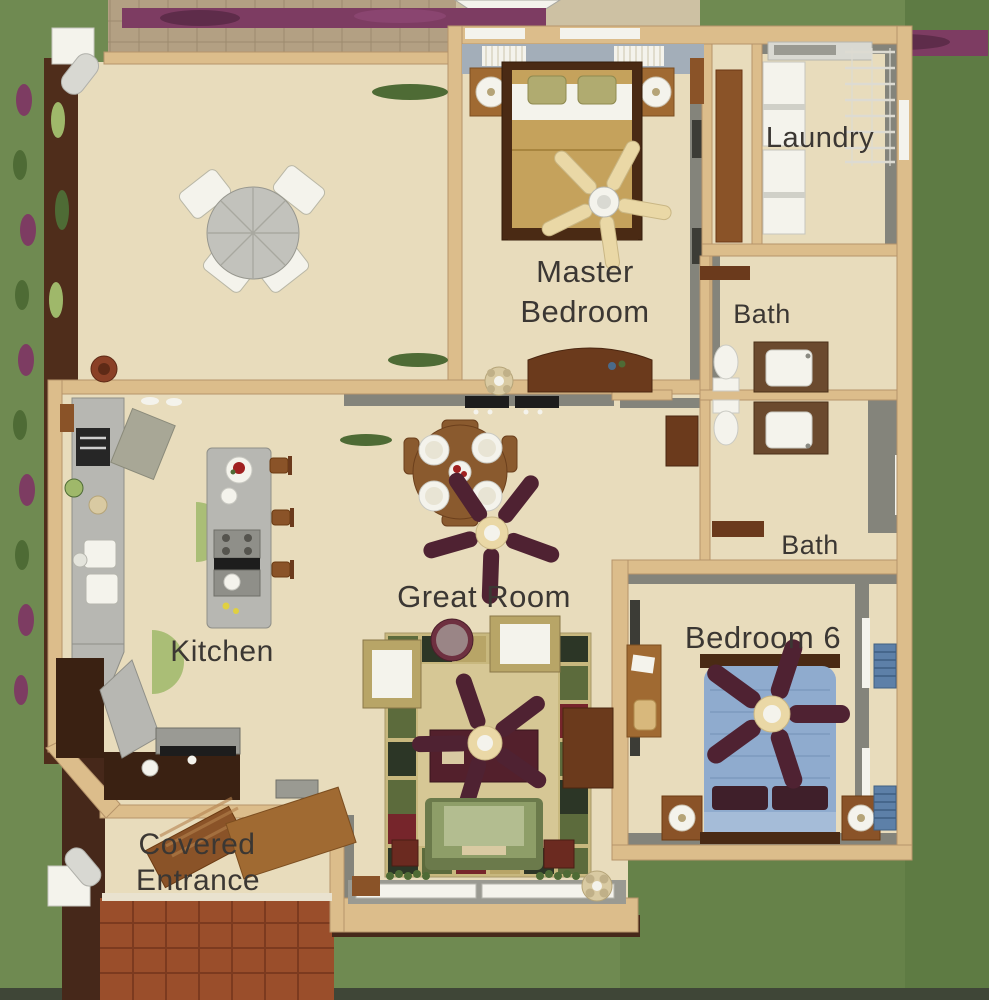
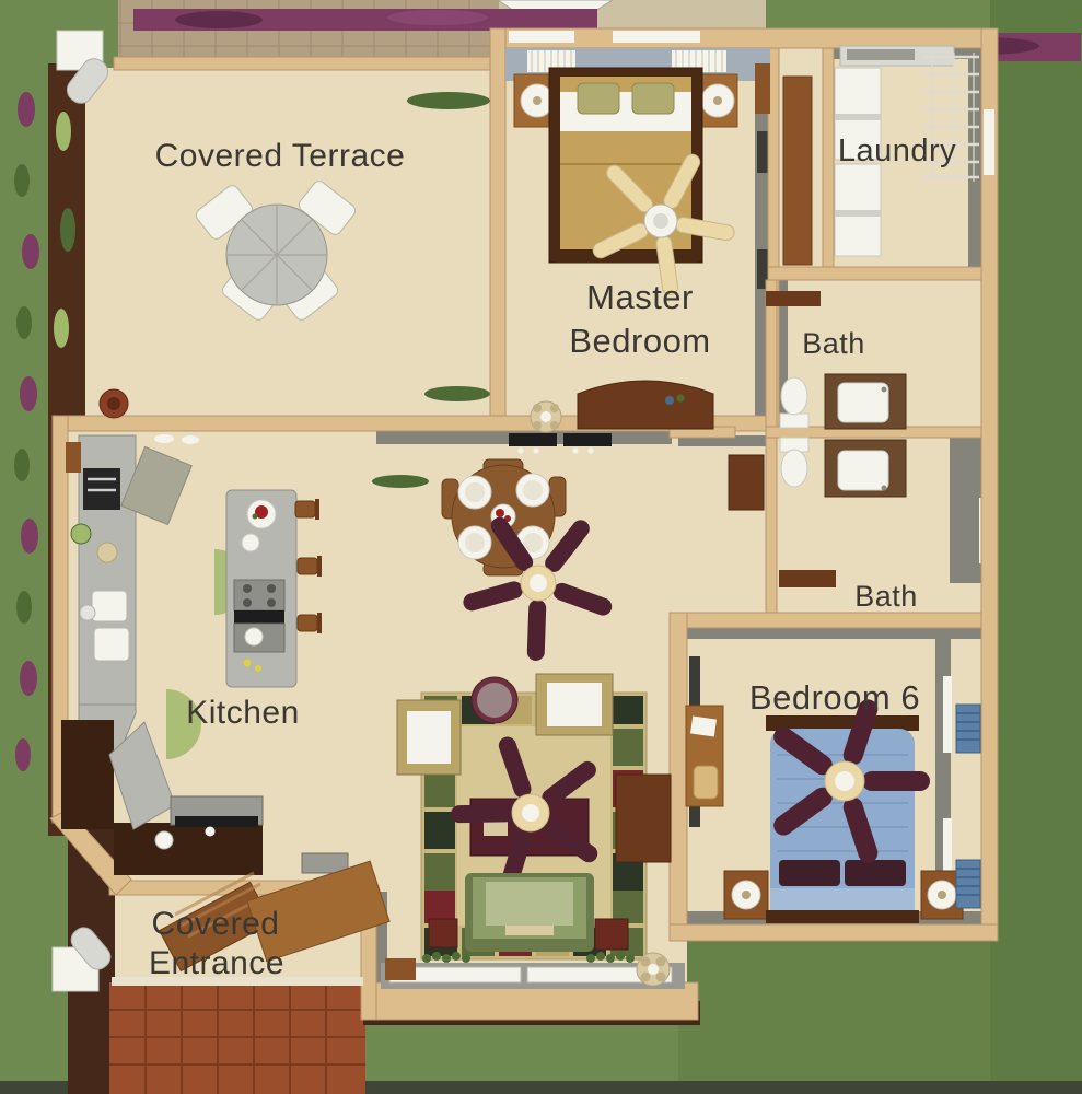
+ Covered Terrace
  Master
  Bedroom
  Laundry
  Bath
  Bath
  Kitchen
- Great Room
  Bedroom 6
  Covered
  Entrance
